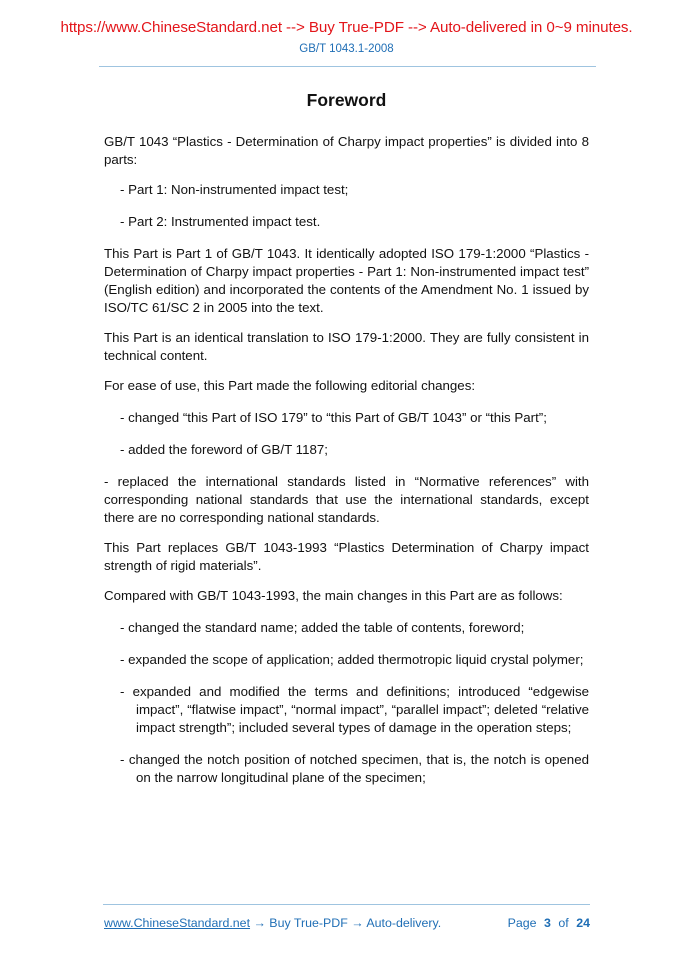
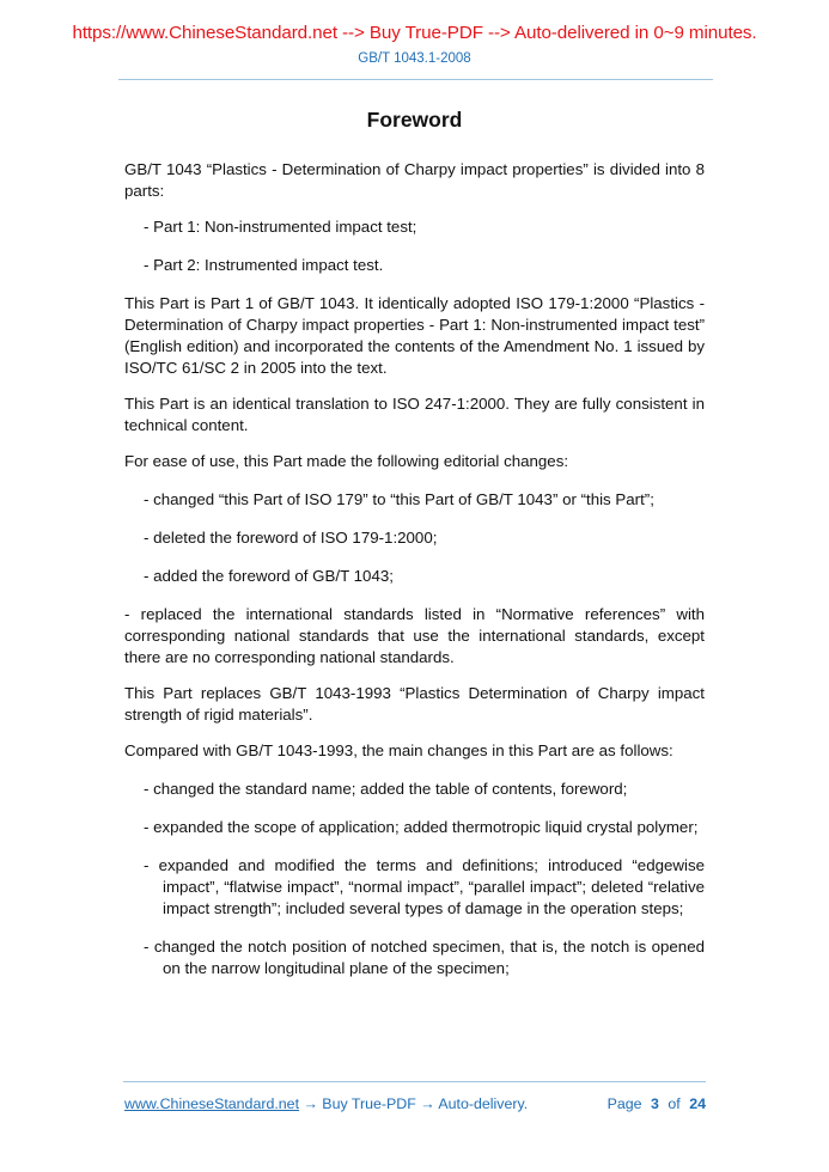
  https://www.ChineseStandard.net --> Buy True-PDF --> Auto-delivered in 0~9 minutes.
  GB/T 1043.1-2008
  Foreword
  GB/T 1043 “Plastics - Determination of Charpy impact properties” is divided into 8 parts:
  - Part 1: Non-instrumented impact test;
  - Part 2: Instrumented impact test.
  This Part is Part 1 of GB/T 1043. It identically adopted ISO 179-1:2000 “Plastics - Determination of Charpy impact properties - Part 1: Non-instrumented impact test” (English edition) and incorporated the contents of the Amendment No. 1 issued by ISO/TC 61/SC 2 in 2005 into the text.
- This Part is an identical translation to ISO 179-1:2000. They are fully consistent in technical content.
+ This Part is an identical translation to ISO 247-1:2000. They are fully consistent in technical content.
  For ease of use, this Part made the following editorial changes:
  - changed “this Part of ISO 179” to “this Part of GB/T 1043” or “this Part”;
+ - deleted the foreword of ISO 179-1:2000;
- - added the foreword of GB/T 1187;
+ - added the foreword of GB/T 1043;
  - replaced the international standards listed in “Normative references” with corresponding national standards that use the international standards, except there are no corresponding national standards.
  This Part replaces GB/T 1043-1993 “Plastics Determination of Charpy impact strength of rigid materials”.
  Compared with GB/T 1043-1993, the main changes in this Part are as follows:
  - changed the standard name; added the table of contents, foreword;
  - expanded the scope of application; added thermotropic liquid crystal polymer;
  - expanded and modified the terms and definitions; introduced “edgewise impact”, “flatwise impact”, “normal impact”, “parallel impact”; deleted “relative impact strength”; included several types of damage in the operation steps;
  - changed the notch position of notched specimen, that is, the notch is opened on the narrow longitudinal plane of the specimen;
  www.ChineseStandard.net → Buy True-PDF → Auto-delivery.
  Page 3 of 24
